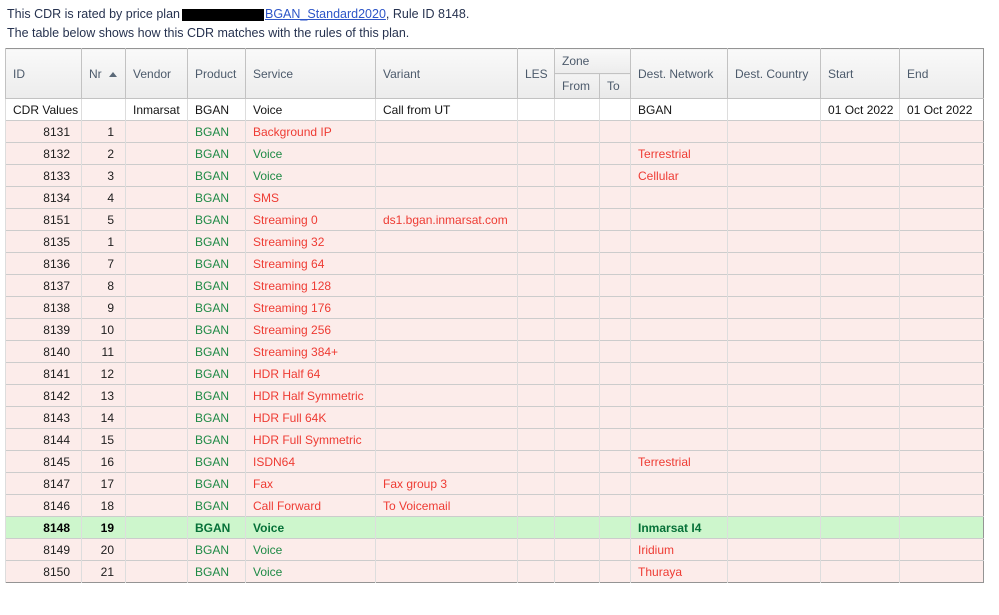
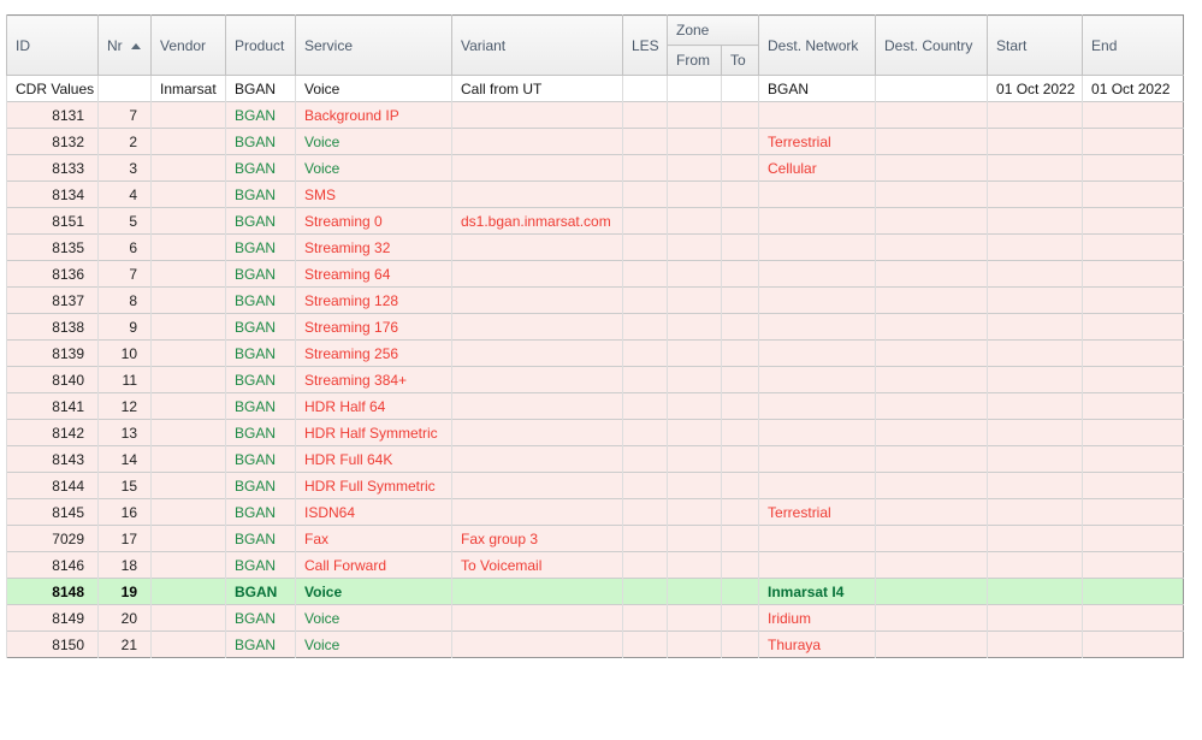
- This CDR is rated by price plan BGAN_Standard2020, Rule ID 8148.
- The table below shows how this CDR matches with the rules of this plan.
  ID	Nr	Vendor	Product	Service	Variant	LES	Zone	Dest. Network	Dest. Country	Start	End
  From	To
  CDR Values		Inmarsat	BGAN	Voice	Call from UT				BGAN		01 Oct 2022	01 Oct 2022
- 8131	1		BGAN	Background IP
+ 8131	7		BGAN	Background IP
  8132	2		BGAN	Voice					Terrestrial
  8133	3		BGAN	Voice					Cellular
  8134	4		BGAN	SMS
  8151	5		BGAN	Streaming 0	ds1.bgan.inmarsat.com
- 8135	1		BGAN	Streaming 32
+ 8135	6		BGAN	Streaming 32
  8136	7		BGAN	Streaming 64
  8137	8		BGAN	Streaming 128
  8138	9		BGAN	Streaming 176
  8139	10		BGAN	Streaming 256
  8140	11		BGAN	Streaming 384+
  8141	12		BGAN	HDR Half 64
  8142	13		BGAN	HDR Half Symmetric
  8143	14		BGAN	HDR Full 64K
  8144	15		BGAN	HDR Full Symmetric
  8145	16		BGAN	ISDN64					Terrestrial
- 8147	17		BGAN	Fax	Fax group 3
+ 7029	17		BGAN	Fax	Fax group 3
  8146	18		BGAN	Call Forward	To Voicemail
  8148	19		BGAN	Voice					Inmarsat I4
  8149	20		BGAN	Voice					Iridium
  8150	21		BGAN	Voice					Thuraya
